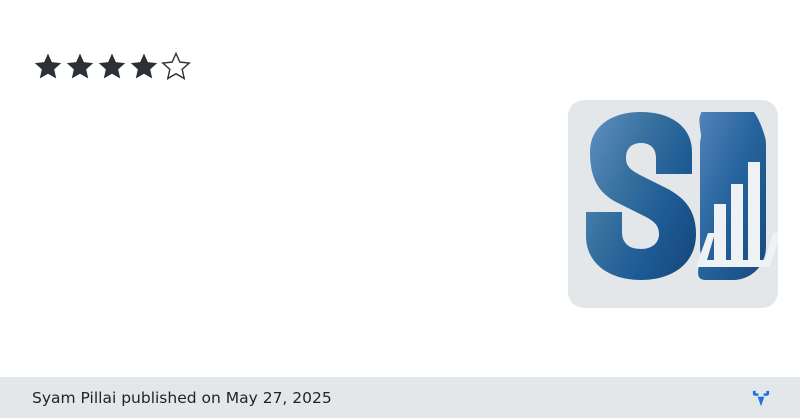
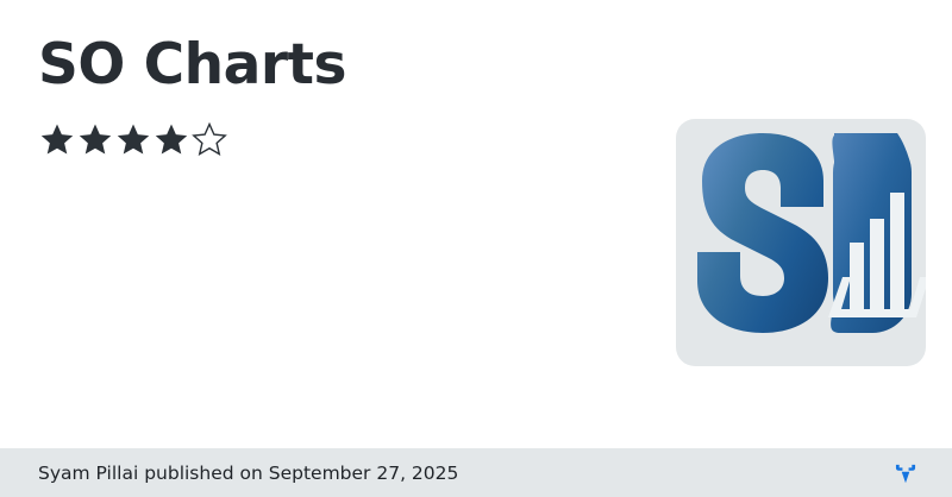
+ SO Charts
- Syam Pillai published on May 27, 2025
+ Syam Pillai published on September 27, 2025
